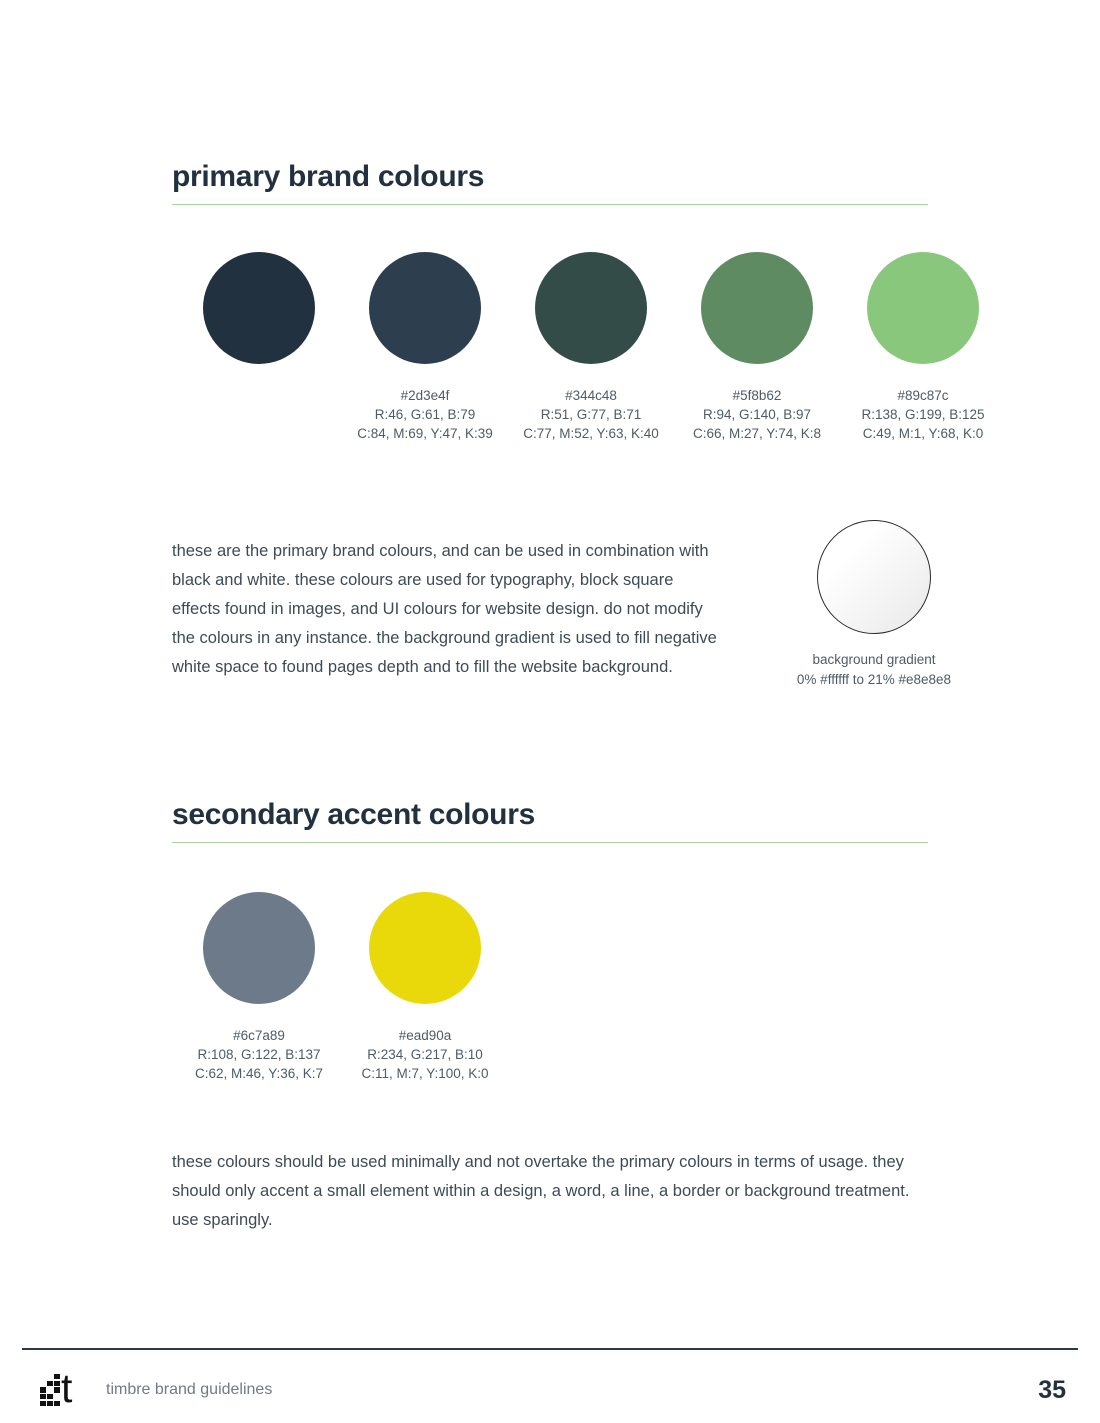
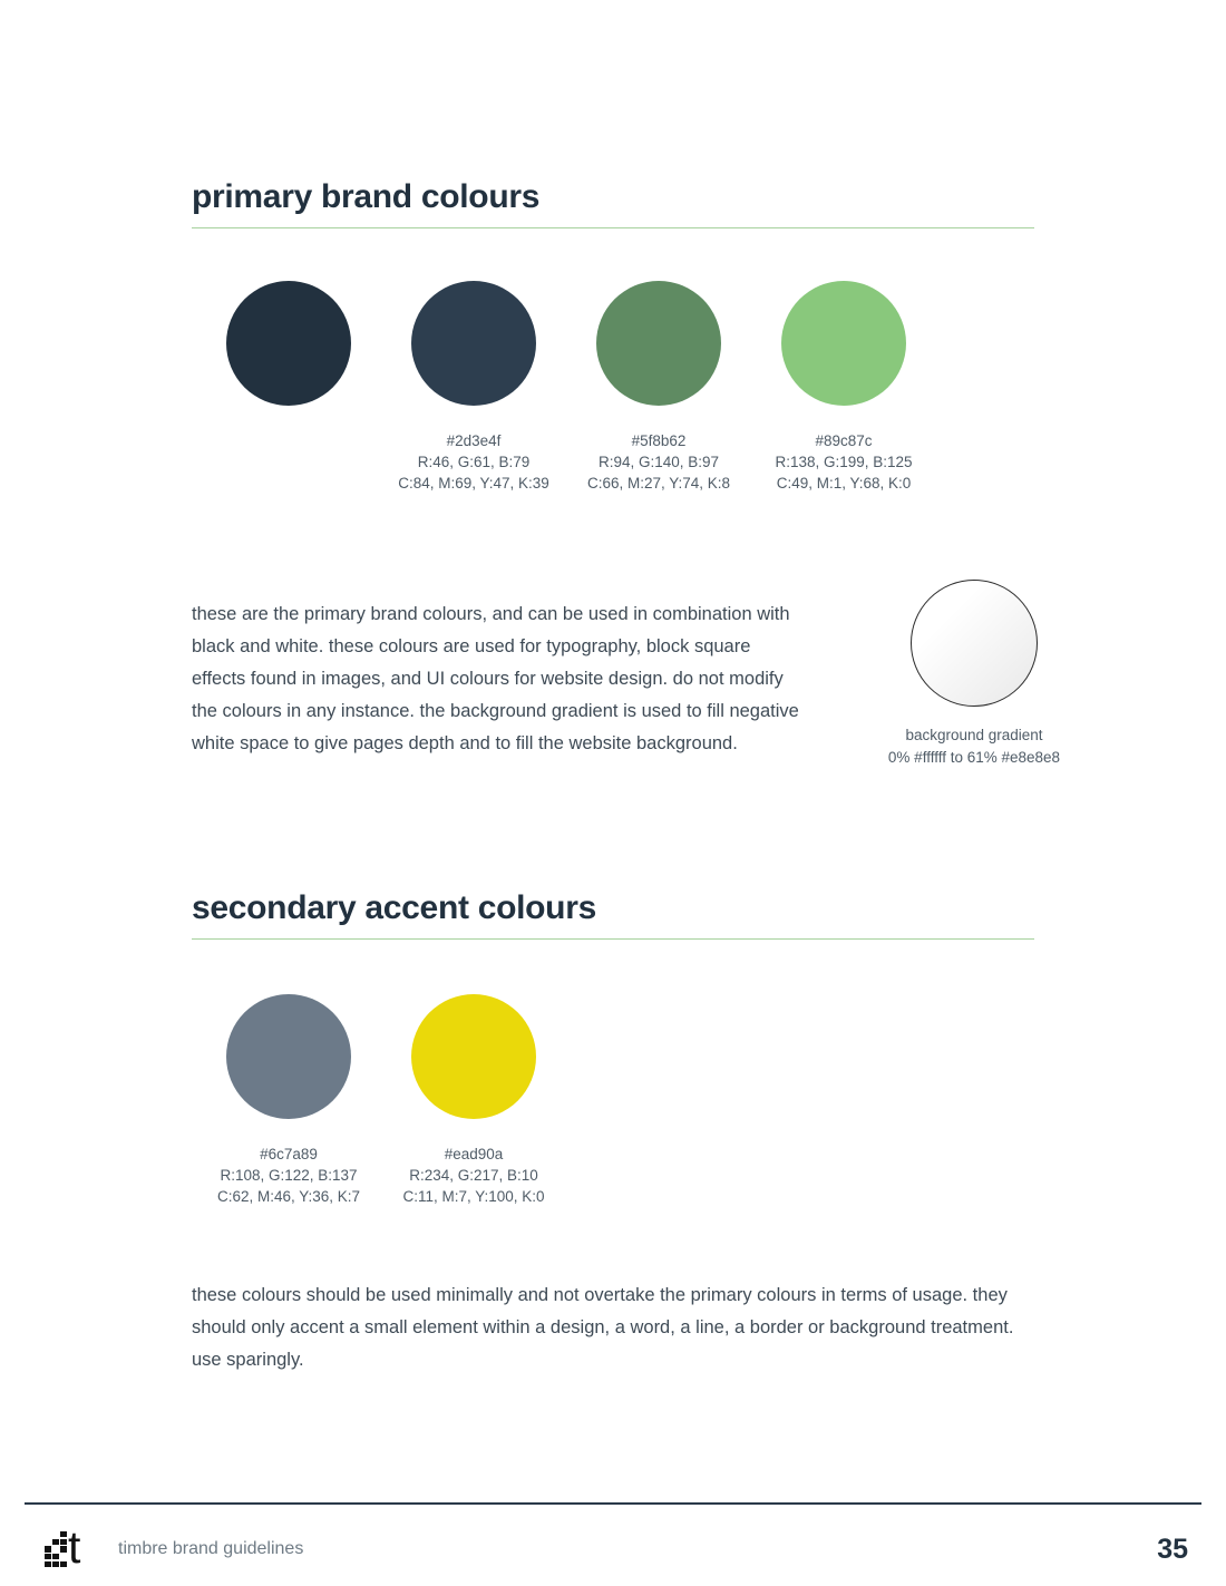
  primary brand colours
  #2d3e4f
  R:46, G:61, B:79
  C:84, M:69, Y:47, K:39
- #344c48
- R:51, G:77, B:71
- C:77, M:52, Y:63, K:40
  #5f8b62
  R:94, G:140, B:97
  C:66, M:27, Y:74, K:8
  #89c87c
  R:138, G:199, B:125
  C:49, M:1, Y:68, K:0
- these are the primary brand colours, and can be used in combination with black and white. these colours are used for typography, block square effects found in images, and UI colours for website design. do not modify the colours in any instance. the background gradient is used to fill negative white space to found pages depth and to fill the website background.
+ these are the primary brand colours, and can be used in combination with black and white. these colours are used for typography, block square effects found in images, and UI colours for website design. do not modify the colours in any instance. the background gradient is used to fill negative white space to give pages depth and to fill the website background.
  background gradient
- 0% #ffffff to 21% #e8e8e8
+ 0% #ffffff to 61% #e8e8e8
  secondary accent colours
  #6c7a89
  R:108, G:122, B:137
  C:62, M:46, Y:36, K:7
  #ead90a
  R:234, G:217, B:10
  C:11, M:7, Y:100, K:0
  these colours should be used minimally and not overtake the primary colours in terms of usage. they should only accent a small element within a design, a word, a line, a border or background treatment. use sparingly.
  t
  timbre brand guidelines
  35
